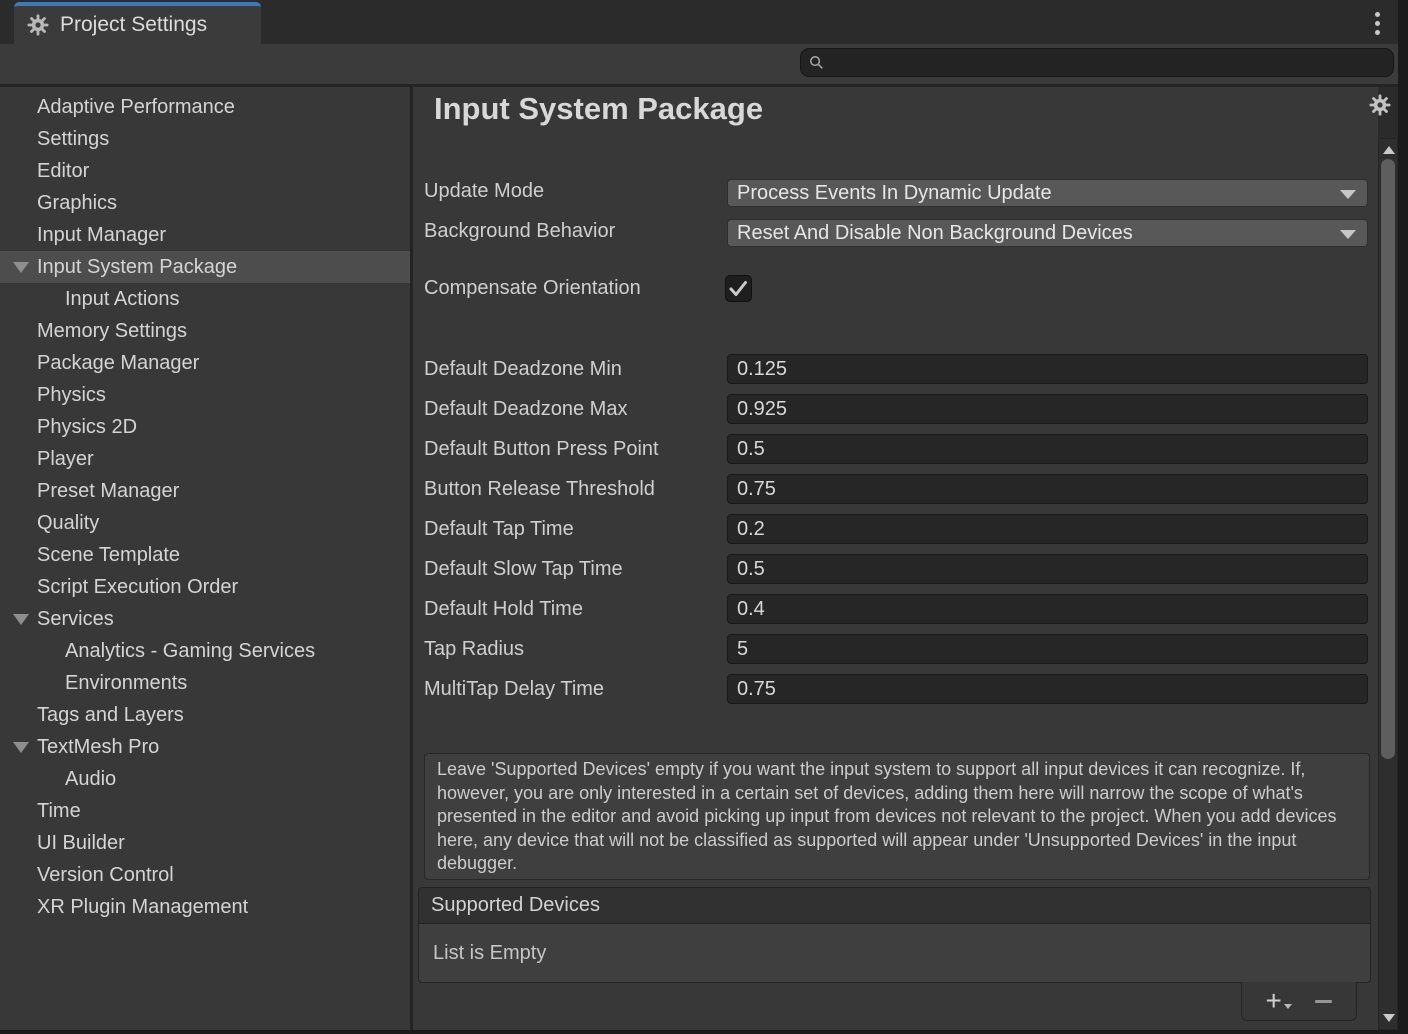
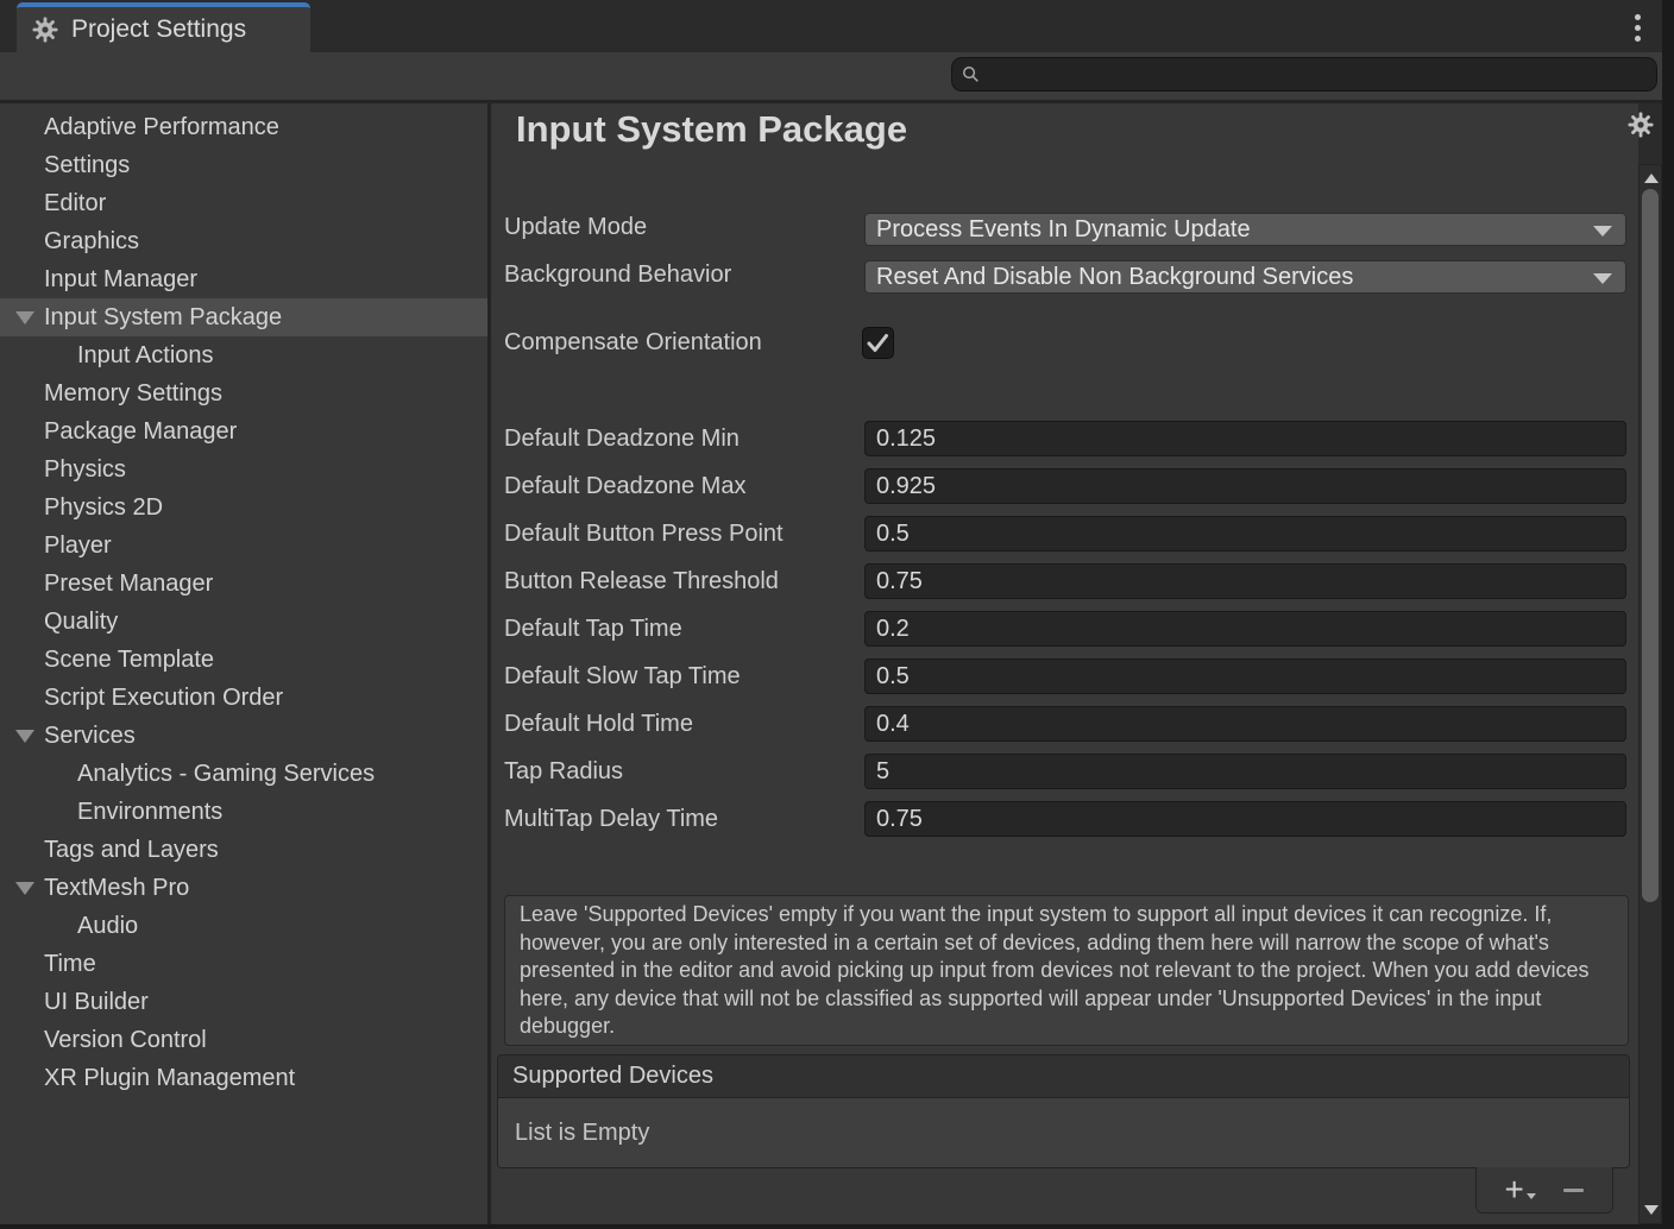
  Project Settings
  Adaptive Performance
  Settings
  Editor
  Graphics
  Input Manager
  Input System Package
  Input Actions
  Memory Settings
  Package Manager
  Physics
  Physics 2D
  Player
  Preset Manager
  Quality
  Scene Template
  Script Execution Order
  Services
  Analytics - Gaming Services
  Environments
  Tags and Layers
  TextMesh Pro
  Audio
  Time
  UI Builder
  Version Control
  XR Plugin Management
  Input System Package
  Update Mode
  Process Events In Dynamic Update
  Background Behavior
- Reset And Disable Non Background Devices
+ Reset And Disable Non Background Services
  Compensate Orientation
  Default Deadzone Min
  0.125
  Default Deadzone Max
  0.925
  Default Button Press Point
  0.5
  Button Release Threshold
  0.75
  Default Tap Time
  0.2
  Default Slow Tap Time
  0.5
  Default Hold Time
  0.4
  Tap Radius
  5
  MultiTap Delay Time
  0.75
  Leave 'Supported Devices' empty if you want the input system to support all input devices it can recognize. If, however, you are only interested in a certain set of devices, adding them here will narrow the scope of what's presented in the editor and avoid picking up input from devices not relevant to the project. When you add devices here, any device that will not be classified as supported will appear under 'Unsupported Devices' in the input debugger.
  Supported Devices
  List is Empty
  +
